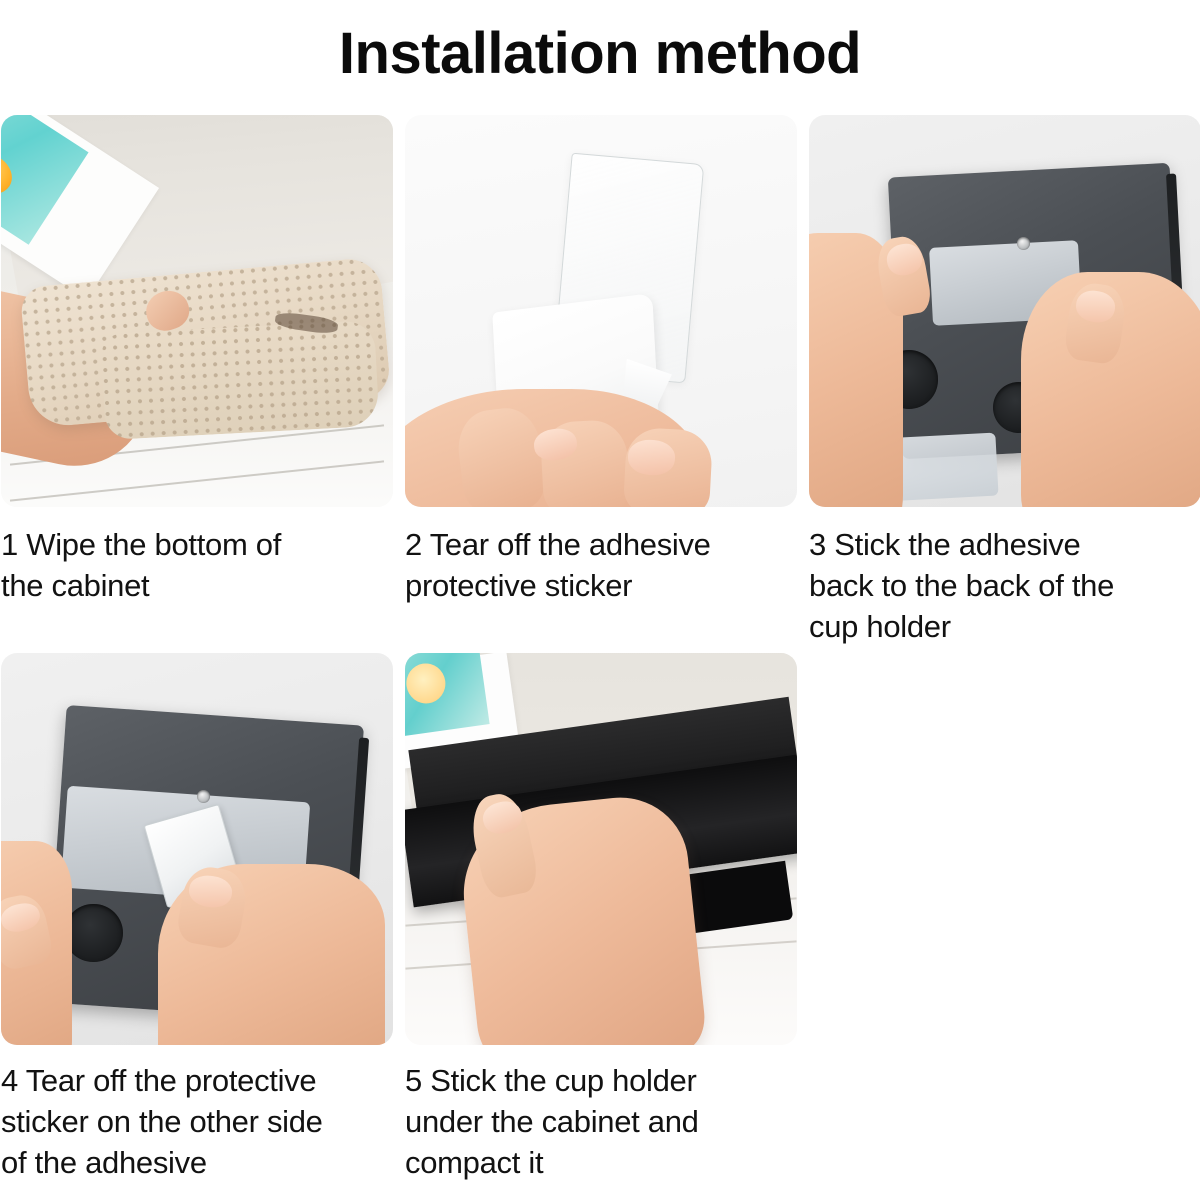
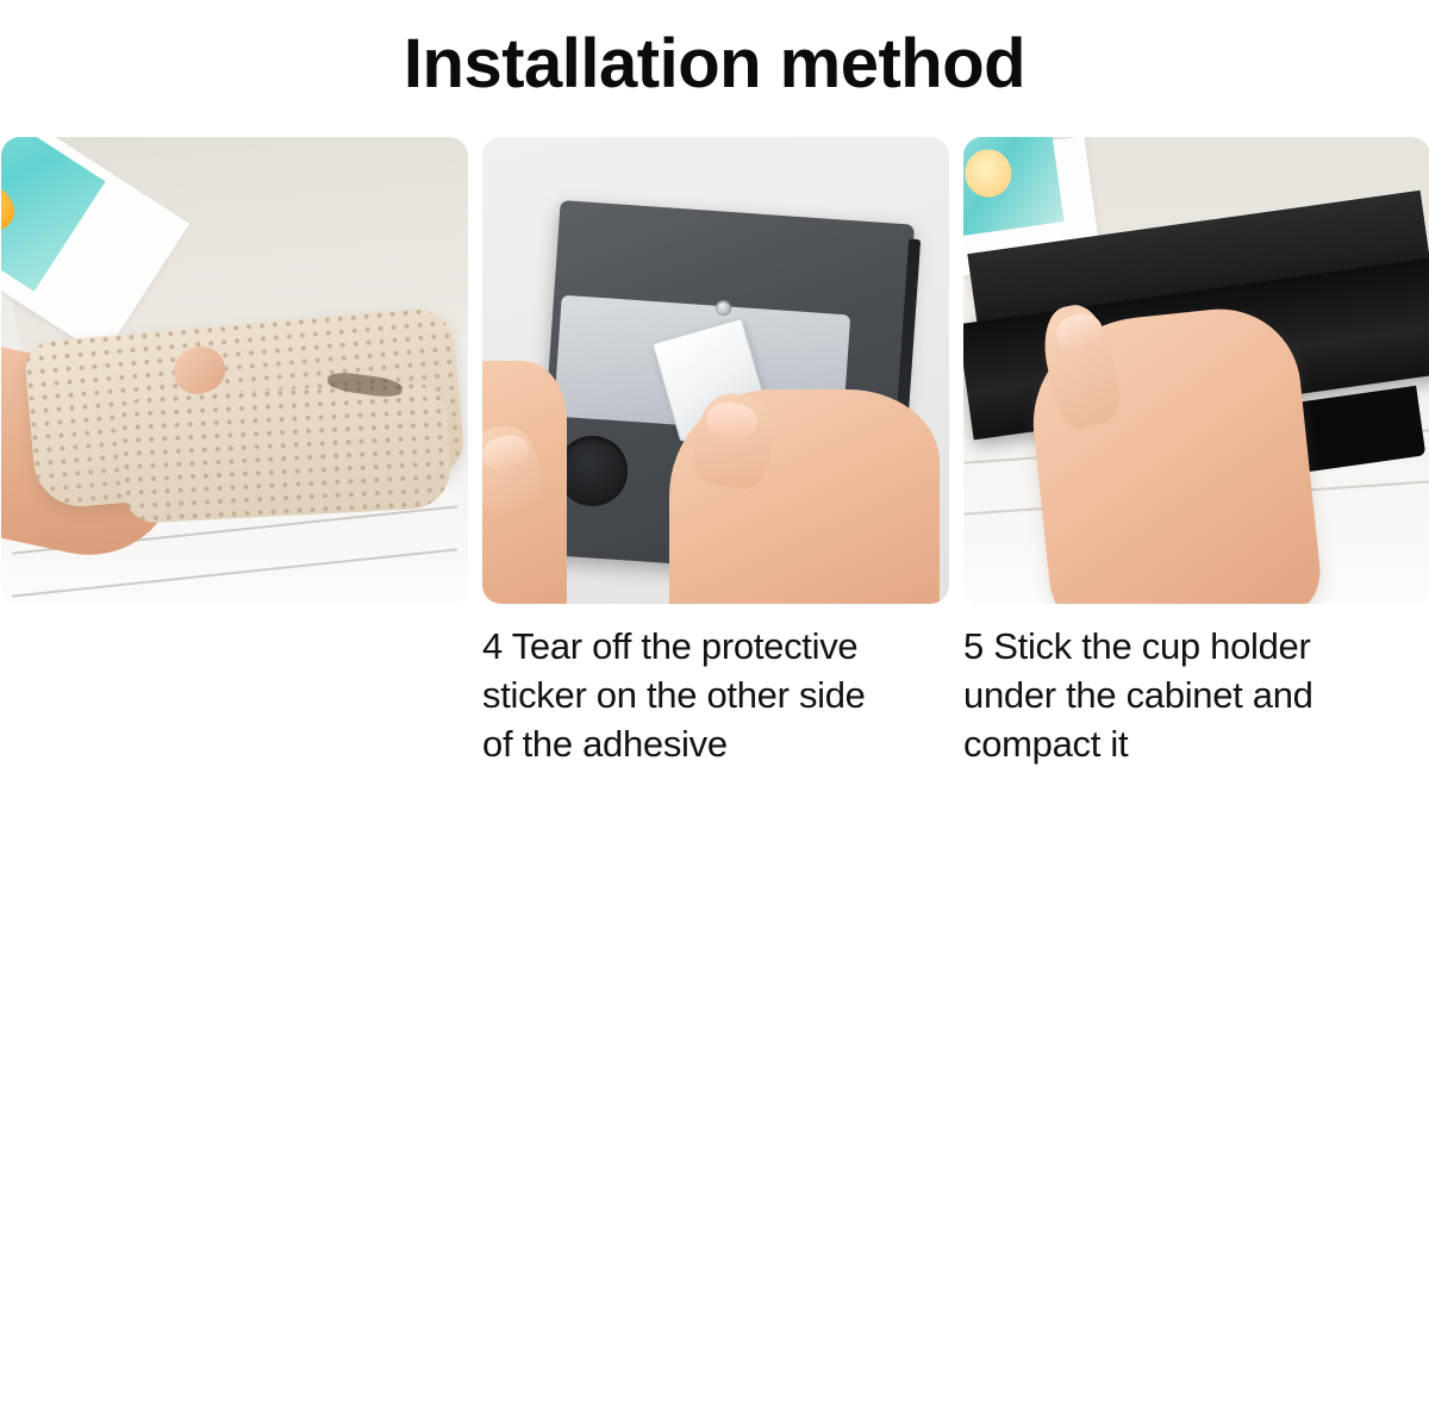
  Installation method
- 1 Wipe the bottom of
- the cabinet
- 2 Tear off the adhesive
- protective sticker
- 3 Stick the adhesive
- back to the back of the
- cup holder
  4 Tear off the protective
  sticker on the other side
  of the adhesive
  5 Stick the cup holder
  under the cabinet and
  compact it
